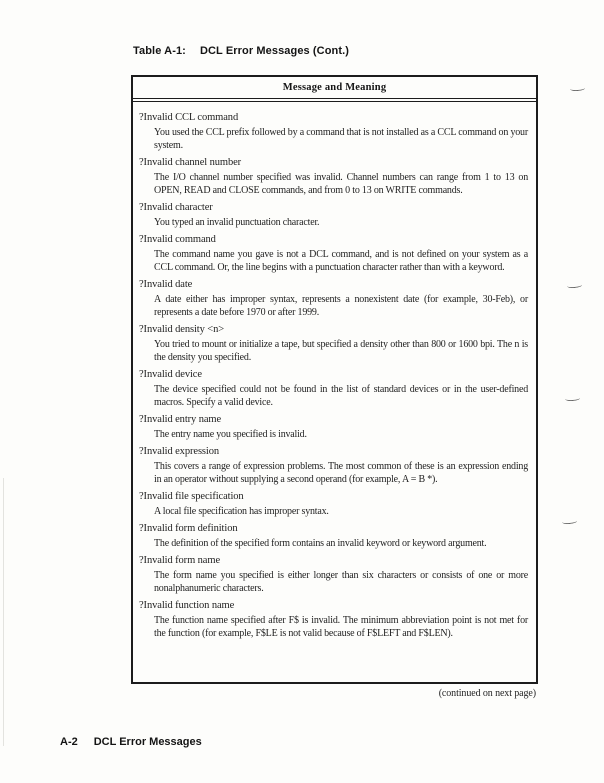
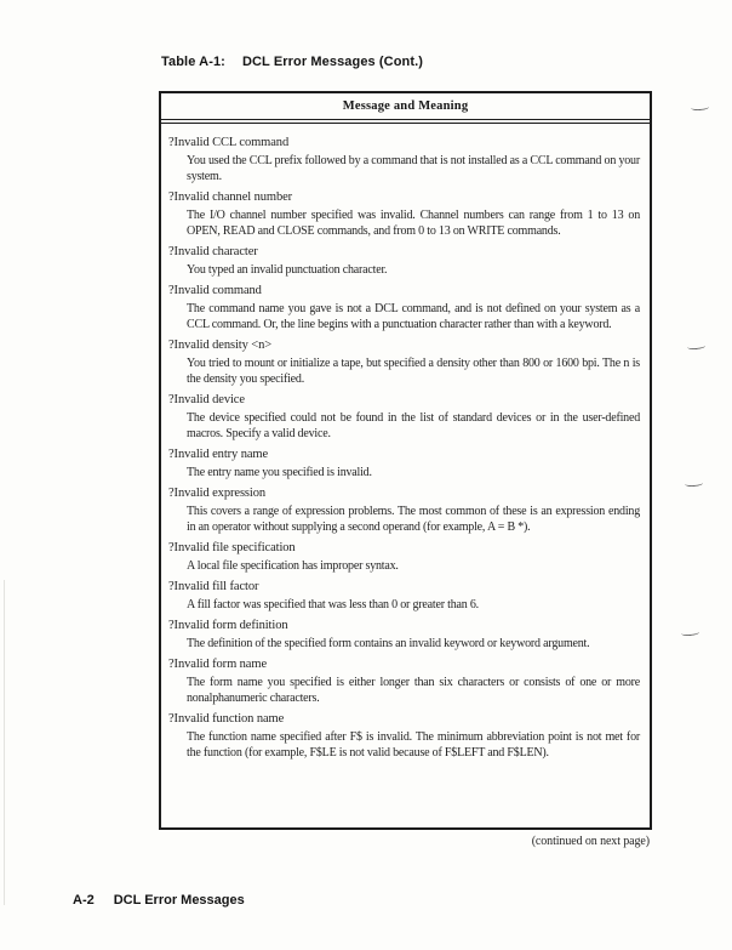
  Table A-1: DCL Error Messages (Cont.)
  Message and Meaning
  ?Invalid CCL command
  You used the CCL prefix followed by a command that is not installed as a CCL command on your system.
  ?Invalid channel number
  The I/O channel number specified was invalid. Channel numbers can range from 1 to 13 on OPEN, READ and CLOSE commands, and from 0 to 13 on WRITE commands.
  ?Invalid character
  You typed an invalid punctuation character.
  ?Invalid command
  The command name you gave is not a DCL command, and is not defined on your system as a CCL command. Or, the line begins with a punctuation character rather than with a keyword.
- ?Invalid date
- A date either has improper syntax, represents a nonexistent date (for example, 30-Feb), or represents a date before 1970 or after 1999.
  ?Invalid density <n>
  You tried to mount or initialize a tape, but specified a density other than 800 or 1600 bpi. The n is the density you specified.
  ?Invalid device
  The device specified could not be found in the list of standard devices or in the user-defined macros. Specify a valid device.
  ?Invalid entry name
  The entry name you specified is invalid.
  ?Invalid expression
  This covers a range of expression problems. The most common of these is an expression ending in an operator without supplying a second operand (for example, A = B *).
  ?Invalid file specification
  A local file specification has improper syntax.
+ ?Invalid fill factor
+ A fill factor was specified that was less than 0 or greater than 6.
  ?Invalid form definition
  The definition of the specified form contains an invalid keyword or keyword argument.
  ?Invalid form name
  The form name you specified is either longer than six characters or consists of one or more nonalphanumeric characters.
  ?Invalid function name
  The function name specified after F$ is invalid. The minimum abbreviation point is not met for the function (for example, F$LE is not valid because of F$LEFT and F$LEN).
  (continued on next page)
  A-2 DCL Error Messages
